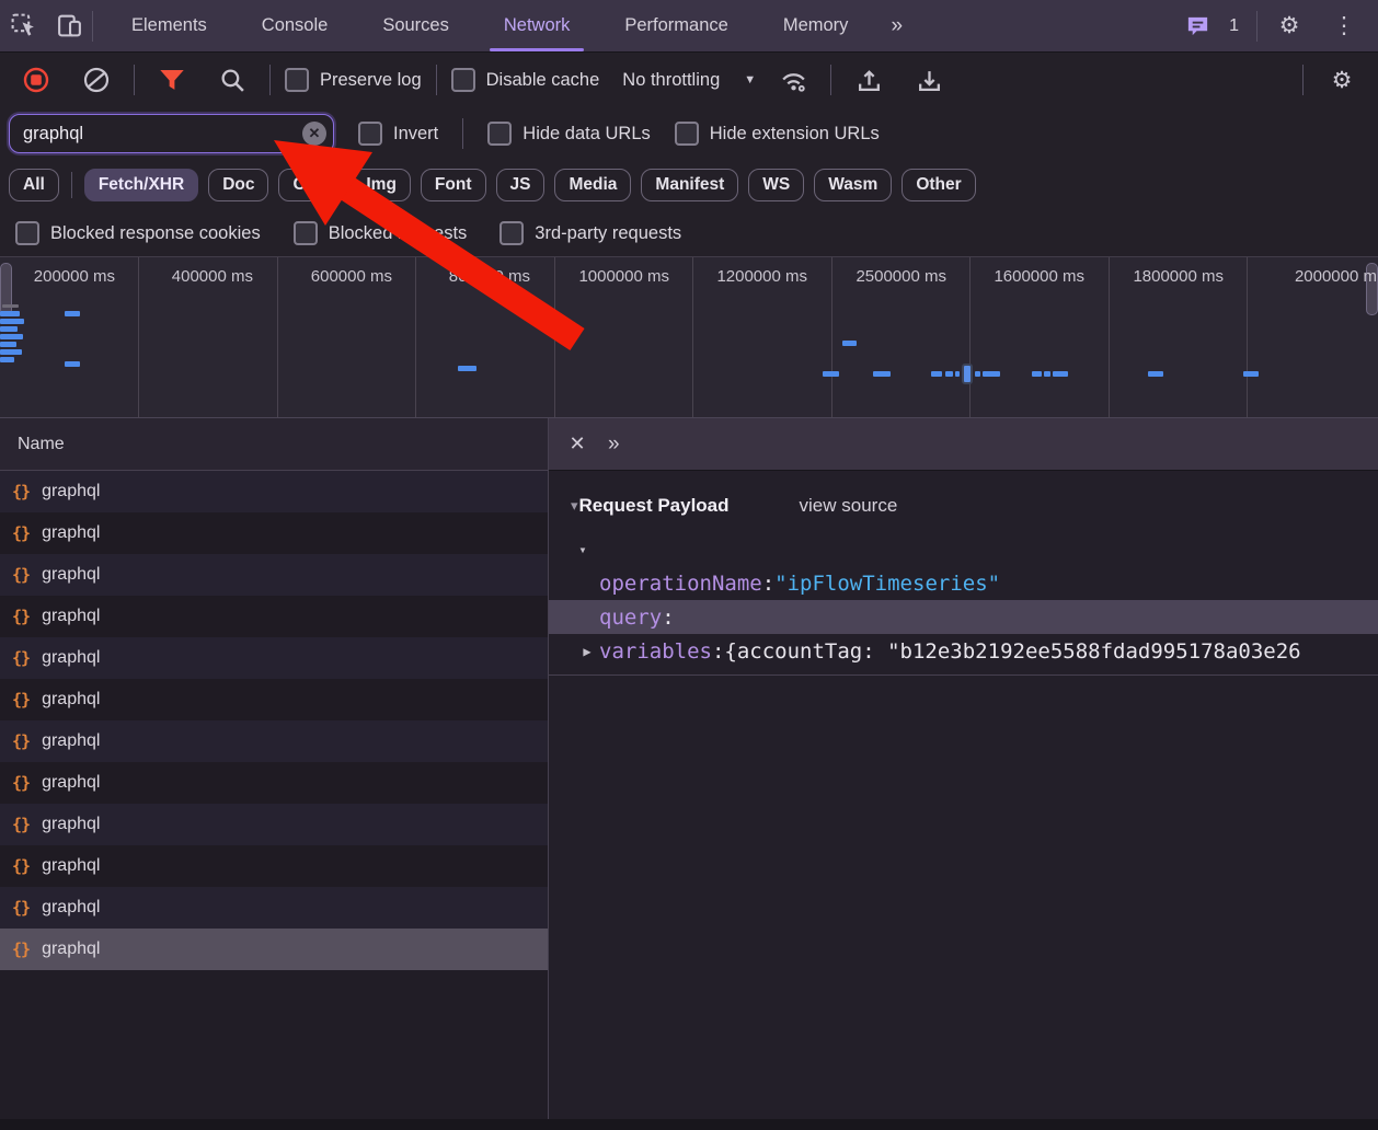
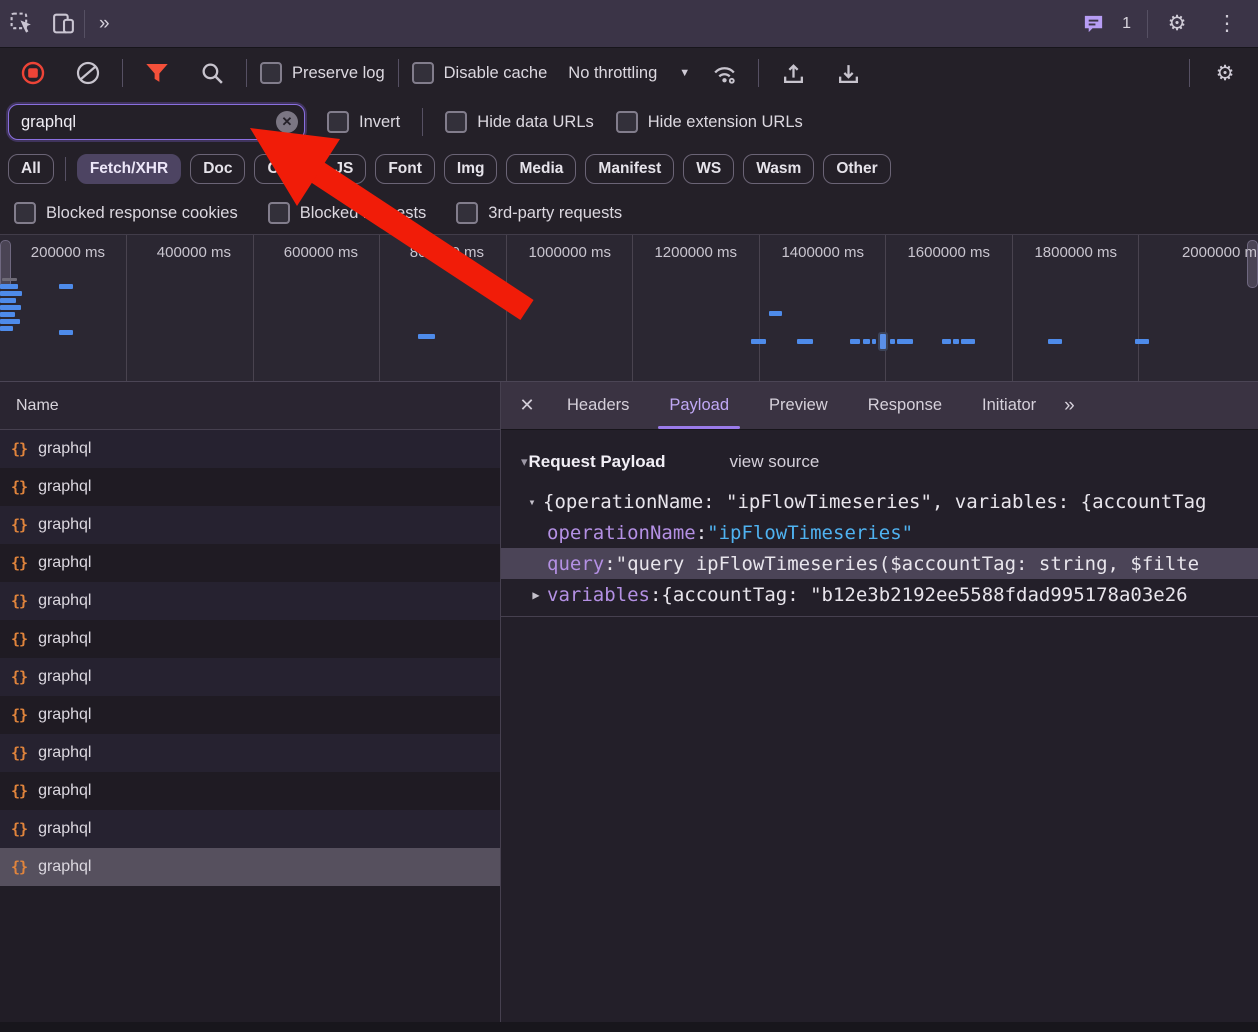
- Elements
- Console
- Sources
- Network
- Performance
- Memory
  »
  1
  ⚙
  ⋮
  Preserve log
  Disable cache
  No throttling
  ▼
  ⚙
  graphql
  ✕
  Invert
  Hide data URLs
  Hide extension URLs
  All
  Fetch/XHR
  Doc
- Img
+ JS
  Font
- JS
+ Img
  Media
  Manifest
  WS
  Wasm
  Other
  Blocked response cookies
  Blockedests
  3rd-party requests
  200000 ms
  400000 ms
  600000 ms
  1000000 ms
  1200000 ms
- 2500000 ms
+ 1400000 ms
  1600000 ms
  1800000 ms
  2000000 m
  Name
  {}
  graphql
  {}
  graphql
  {}
  graphql
  {}
  graphql
  {}
  graphql
  {}
  graphql
  {}
  graphql
  {}
  graphql
  {}
  graphql
  {}
  graphql
  {}
  graphql
  {}
  graphql
  ✕
+ Headers
+ Payload
+ Preview
+ Response
+ Initiator
  »
  ▾
  Request Payload
  view source
  ▾
+ {operationName: "ipFlowTimeseries", variables: {accountTag
  operationName
  :
  "ipFlowTimeseries"
  query
  :
+ "query ipFlowTimeseries($accountTag: string, $filte
  ▶
  variables
  :
  {accountTag: "b12e3b2192ee5588fdad995178a03e26
